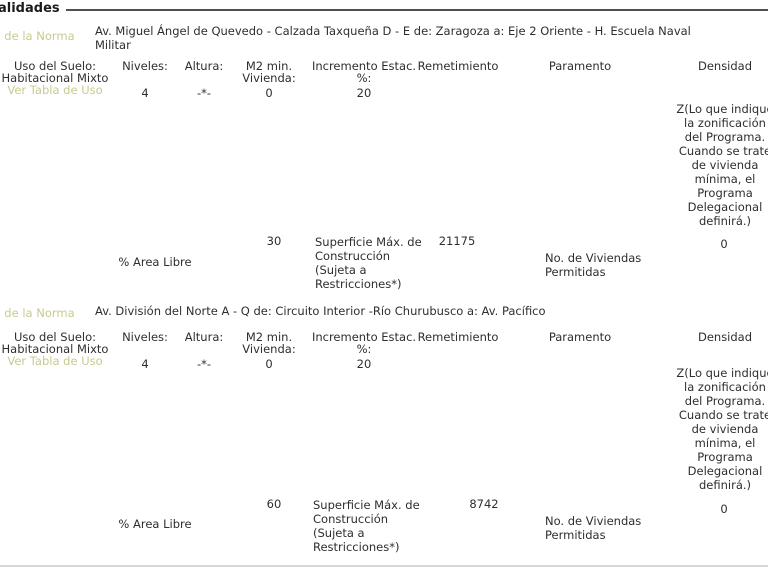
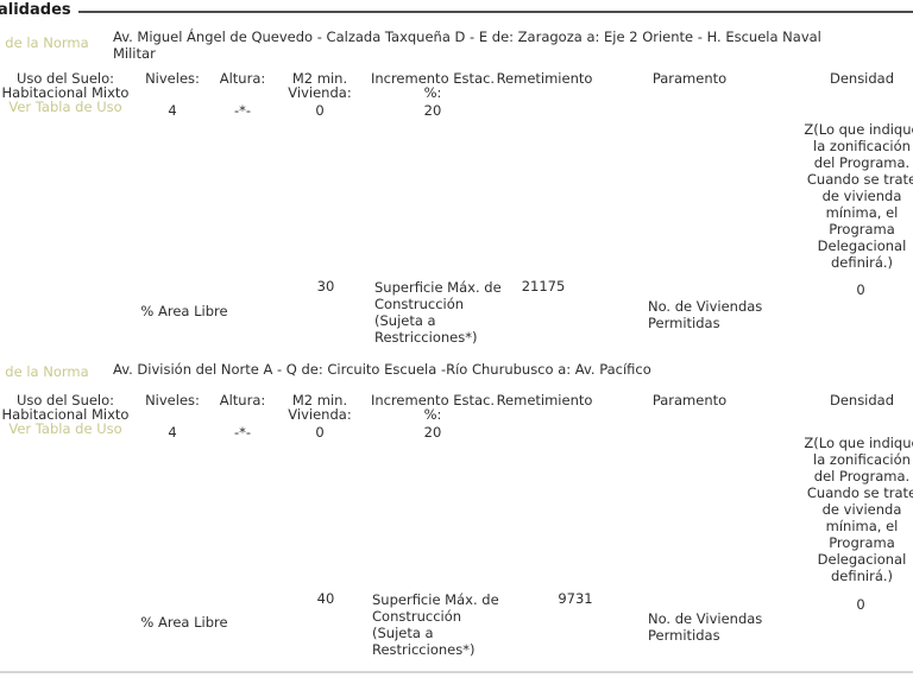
  alidades
  de la Norma
  Av. Miguel Ángel de Quevedo - Calzada Taxqueña D - E de: Zaragoza a: Eje 2 Oriente - H. Escuela Naval
  Militar
  Uso del Suelo:
  Niveles:
  Altura:
  M2 min.
  Vivienda:
  Incremento Estac.
  %:
  Remetimiento
  Paramento
  Densidad
  Habitacional Mixto
  Ver Tabla de Uso
  4
  -*-
  0
  20
  Z(Lo que indiqu
  la zonificación
  del Programa.
  Cuando se trat
  de vivienda
  mínima, el
  Programa
  Delegacional
  definirá.)
  % Area Libre
  30
  Superficie Máx. de
  Construcción
  (Sujeta a
  Restricciones*)
  21175
  No. de Viviendas
  Permitidas
  0
  de la Norma
- Av. División del Norte A - Q de: Circuito Interior -Río Churubusco a: Av. Pacífico
+ Av. División del Norte A - Q de: Circuito Escuela -Río Churubusco a: Av. Pacífico
  Uso del Suelo:
  Niveles:
  Altura:
  M2 min.
  Vivienda:
  Incremento Estac.
  %:
  Remetimiento
  Paramento
  Densidad
  Habitacional Mixto
  Ver Tabla de Uso
  4
  -*-
  0
  20
  Z(Lo que indiqu
  la zonificación
  del Programa.
  Cuando se trat
  de vivienda
  mínima, el
  Programa
  Delegacional
  definirá.)
  % Area Libre
- 60
+ 40
  Superficie Máx. de
  Construcción
  (Sujeta a
  Restricciones*)
- 8742
+ 9731
  No. de Viviendas
  Permitidas
  0
